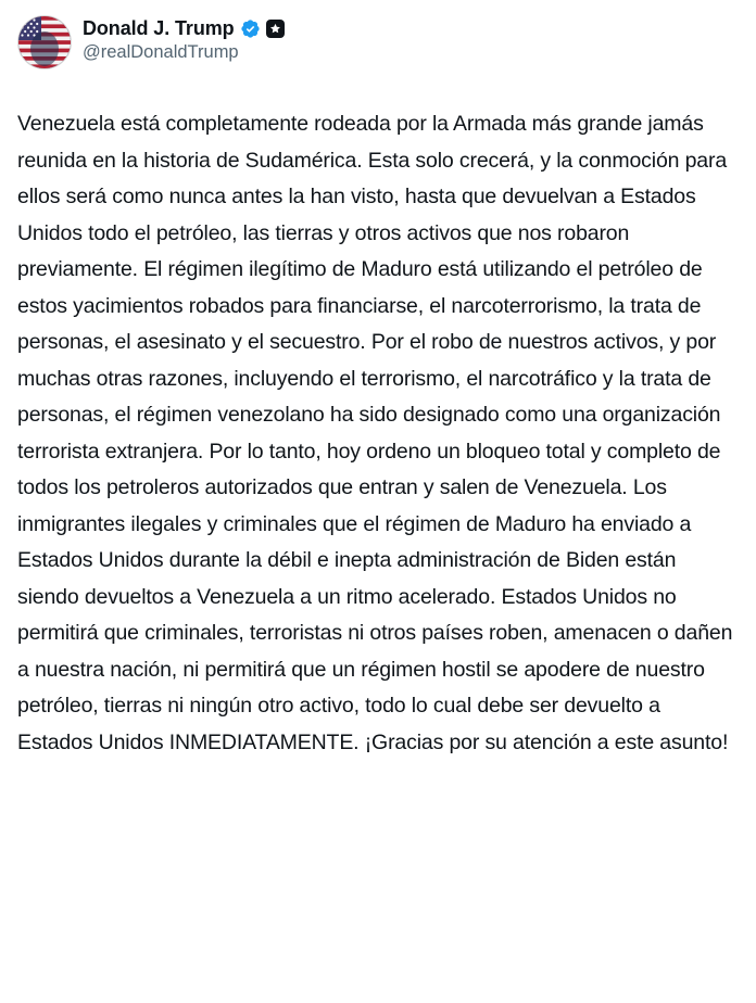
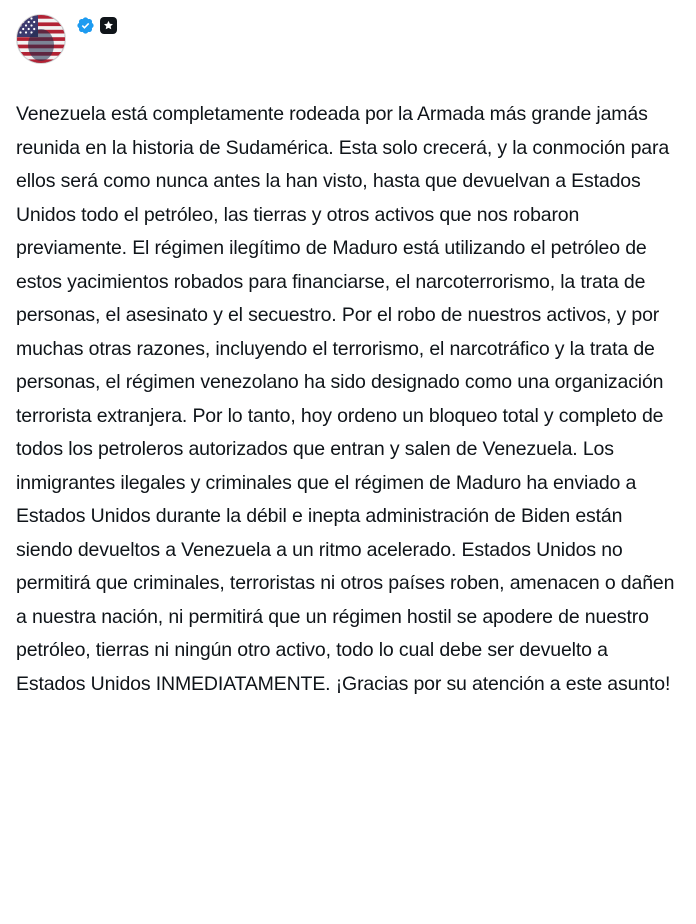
- Donald J. Trump
- @realDonaldTrump
  Venezuela está completamente rodeada por la Armada más grande jamás reunida en la historia de Sudamérica. Esta solo crecerá, y la conmoción para ellos será como nunca antes la han visto, hasta que devuelvan a Estados Unidos todo el petróleo, las tierras y otros activos que nos robaron previamente. El régimen ilegítimo de Maduro está utilizando el petróleo de estos yacimientos robados para financiarse, el narcoterrorismo, la trata de personas, el asesinato y el secuestro. Por el robo de nuestros activos, y por muchas otras razones, incluyendo el terrorismo, el narcotráfico y la trata de personas, el régimen venezolano ha sido designado como una organización terrorista extranjera. Por lo tanto, hoy ordeno un bloqueo total y completo de todos los petroleros autorizados que entran y salen de Venezuela. Los inmigrantes ilegales y criminales que el régimen de Maduro ha enviado a Estados Unidos durante la débil e inepta administración de Biden están siendo devueltos a Venezuela a un ritmo acelerado. Estados Unidos no permitirá que criminales, terroristas ni otros países roben, amenacen o dañen a nuestra nación, ni permitirá que un régimen hostil se apodere de nuestro petróleo, tierras ni ningún otro activo, todo lo cual debe ser devuelto a Estados Unidos INMEDIATAMENTE. ¡Gracias por su atención a este asunto!
